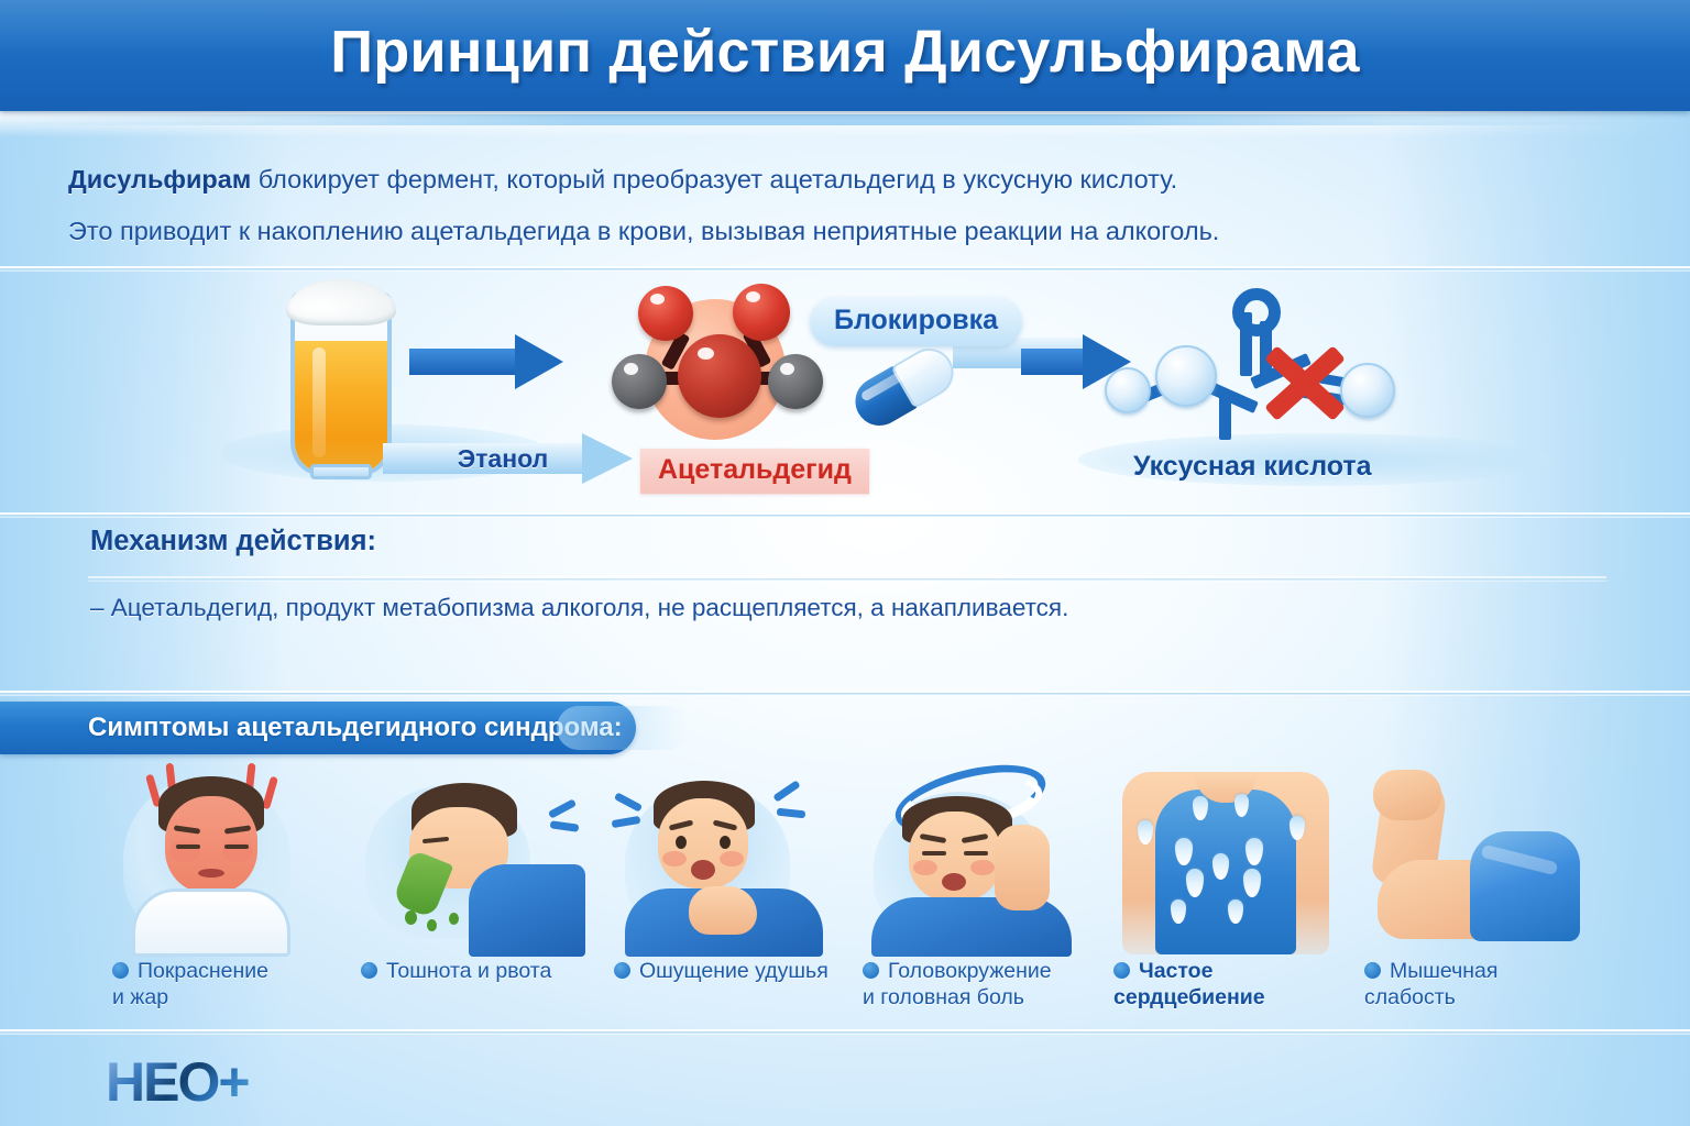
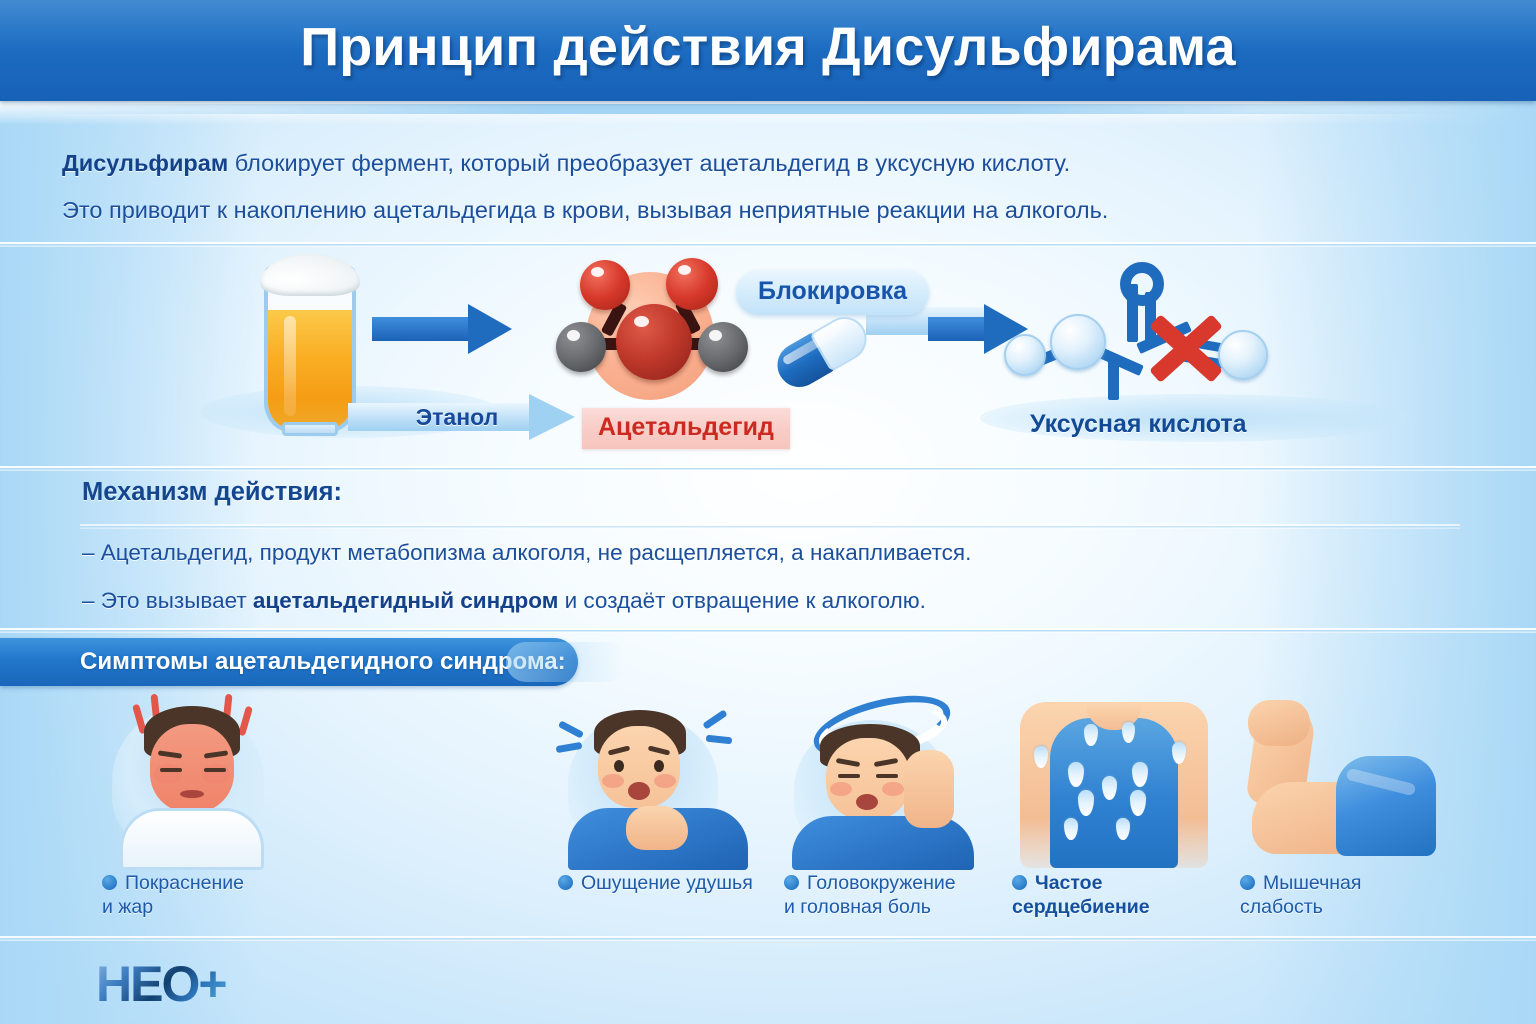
  Принцип действия Дисульфирама
  Дисульфирам блокирует фермент, который преобразует ацетальдегид в уксусную кислоту.
  Это приводит к накоплению ацетальдегида в крови, вызывая неприятные реакции на алкоголь.
  Этанол
  Блокировка
  Ацетальдегид
  Уксусная кислота
  Механизм действия:
  – Ацетальдегид, продукт метабопизма алкоголя, не расщепляется, а накапливается.
+ – Это вызывает ацетальдегидный синдром и создаёт отвращение к алкоголю.
  Симптомы ацетальдегидного синд
  Покраснение
  и жар
- Тошнота и рвота
  Ошущение удушья
  Головокружение
  и головная боль
  Частое
  сердцебиение
  Мышечная
  слабость
  НЕО+
